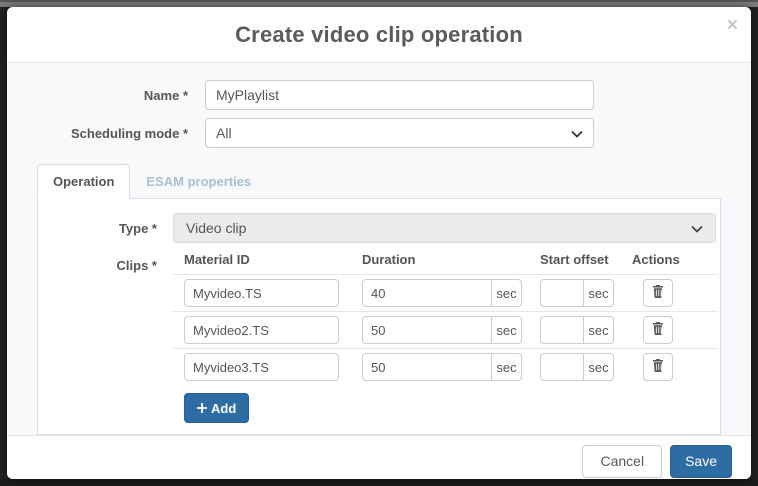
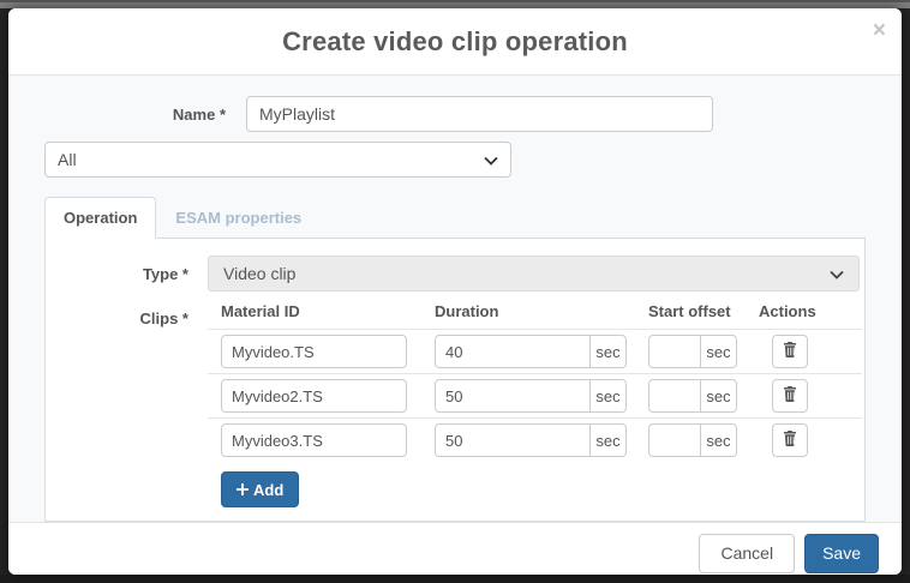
  Create video clip operation
  ×
  Name *
  MyPlaylist
- Scheduling mode *
  All
  Operation
  ESAM properties
  Type *
  Video clip
  Clips *
  Material ID	Duration	Start offset	Actions
  Myvideo.TS	40 sec	sec
  Myvideo2.TS	50 sec	sec
  Myvideo3.TS	50 sec	sec
  Add
  Cancel
  Save
